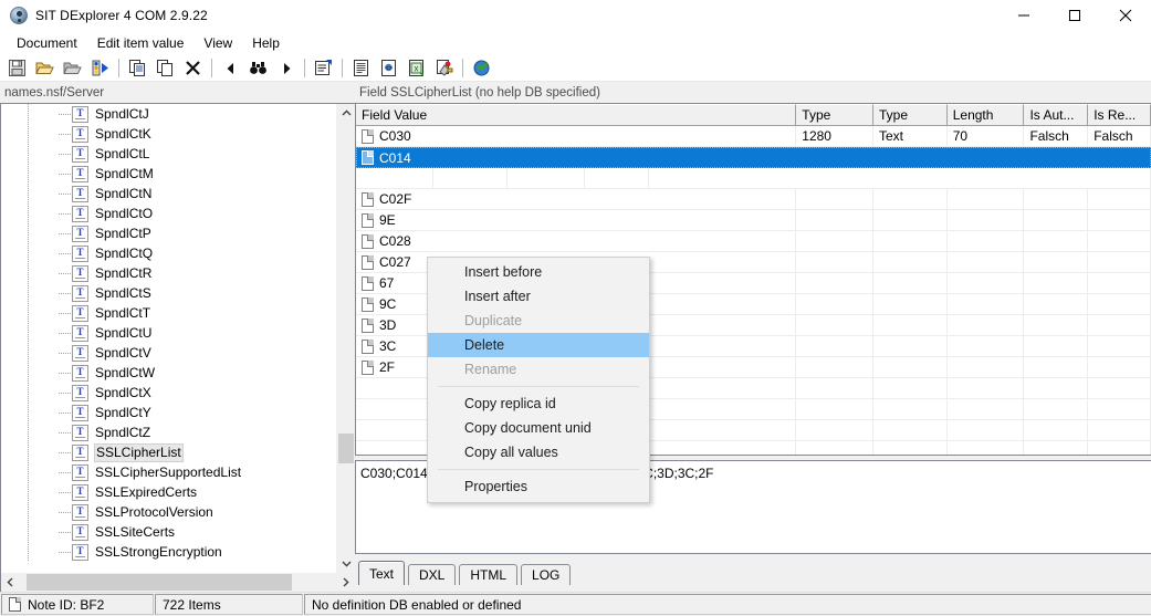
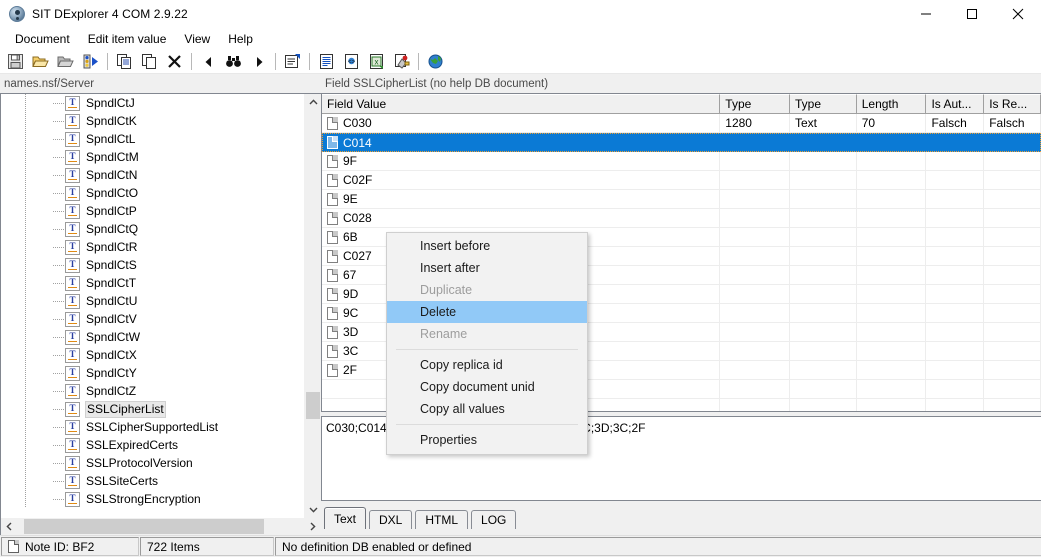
  SIT DExplorer 4 COM 2.9.22
  Document
  Edit item value
  View
  Help
  x
  names.nsf/Server
- Field SSLCipherList (no help DB specified)
+ Field SSLCipherList (no help DB document)
  T
  SpndlCtJ
  T
  SpndlCtK
  T
  SpndlCtL
  T
  SpndlCtM
  T
  SpndlCtN
  T
  SpndlCtO
  T
  SpndlCtP
  T
  SpndlCtQ
  T
  SpndlCtR
  T
  SpndlCtS
  T
  SpndlCtT
  T
  SpndlCtU
  T
  SpndlCtV
  T
  SpndlCtW
  T
  SpndlCtX
  T
  SpndlCtY
  T
  SpndlCtZ
  T
  SSLCipherList
  T
  SSLCipherSupportedList
  T
  SSLExpiredCerts
  T
  SSLProtocolVersion
  T
  SSLSiteCerts
  T
  SSLStrongEncryption
  Field Value
  Type
  Type
  Length
  Is Aut...
  Is Re...
  C030
  1280
  Text
  70
  Falsch
  Falsch
  C014
+ 9F
  C02F
  9E
  C028
+ 6B
  C027
  67
+ 9D
  9C
  3D
  3C
  2F
  Text
  DXL
  HTML
  LOG
  Insert before
  Insert after
  Duplicate
  Delete
  Rename
  Copy replica id
  Copy document unid
  Copy all values
  Properties
  Note ID: BF2
  722 Items
  No definition DB enabled or defined
